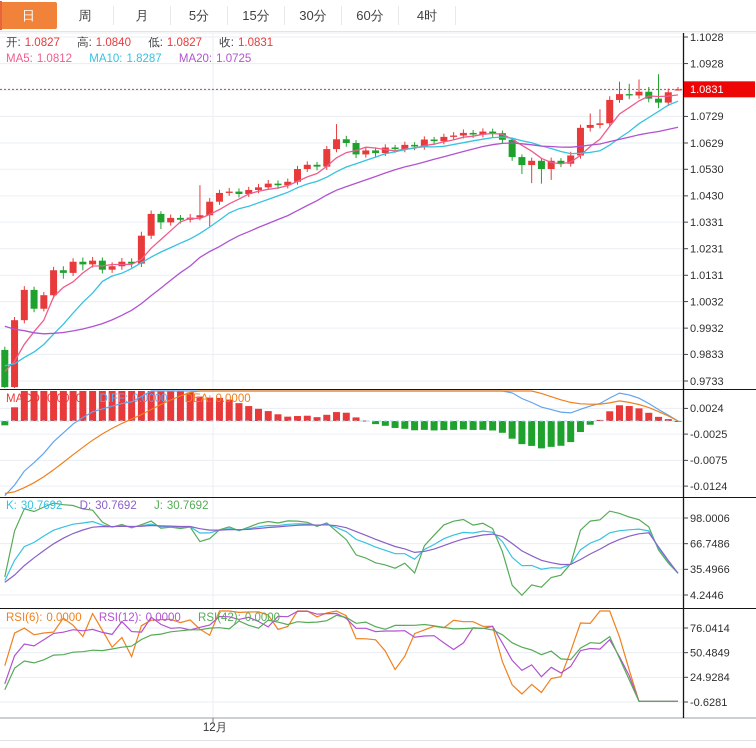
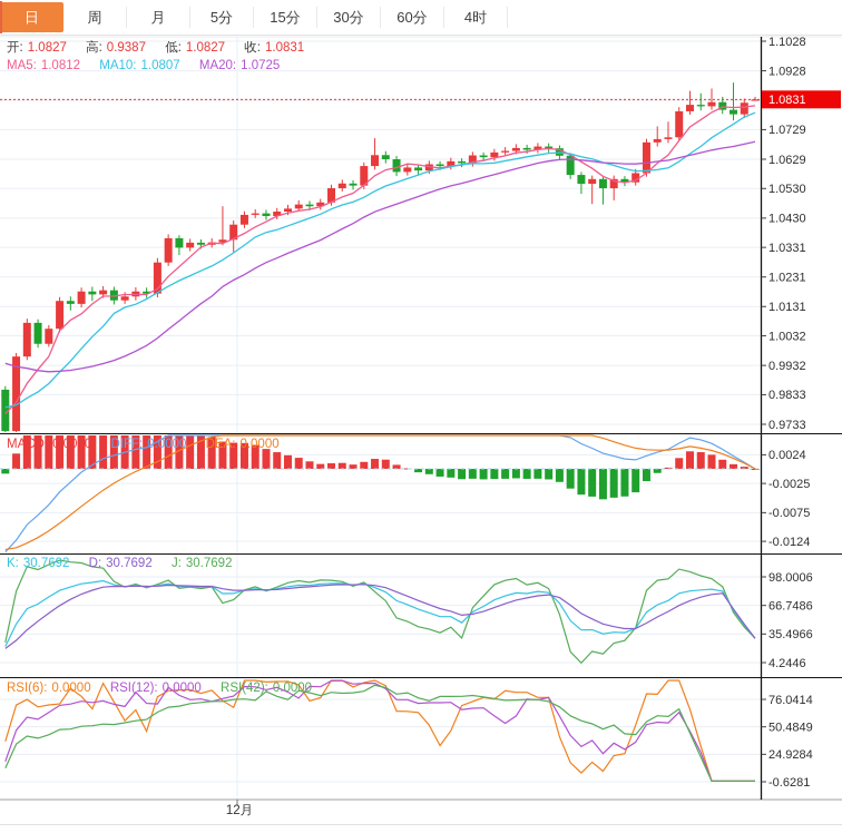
  1.1028
  1.0928
  1.0729
  1.0629
  1.0530
  1.0430
  1.0331
  1.0231
  1.0131
  1.0032
  0.9932
  0.9833
  0.9733
  0.0024
  -0.0025
  -0.0075
  -0.0124
  98.0006
  66.7486
  35.4966
  4.2446
  76.0414
  50.4849
  24.9284
  -0.6281
  1.0831
  日
  周
  月
  5分
  15分
  30分
  60分
  4时
- 开: 1.0827 高: 1.0840 低: 1.0827 收: 1.0831
+ 开: 1.0827 高: 0.9387 低: 1.0827 收: 1.0831
- MA5: 1.0812 MA10: 1.8287 MA20: 1.0725
+ MA5: 1.0812 MA10: 1.0807 MA20: 1.0725
  MACD: 0.0000 DIFF: 0.0000 DEA: 0.0000
  K: 30.7692 D: 30.7692 J: 30.7692
  RSI(6): 0.0000 RSI(12): 0.0000 RSI(42): 0.0000
  12月
